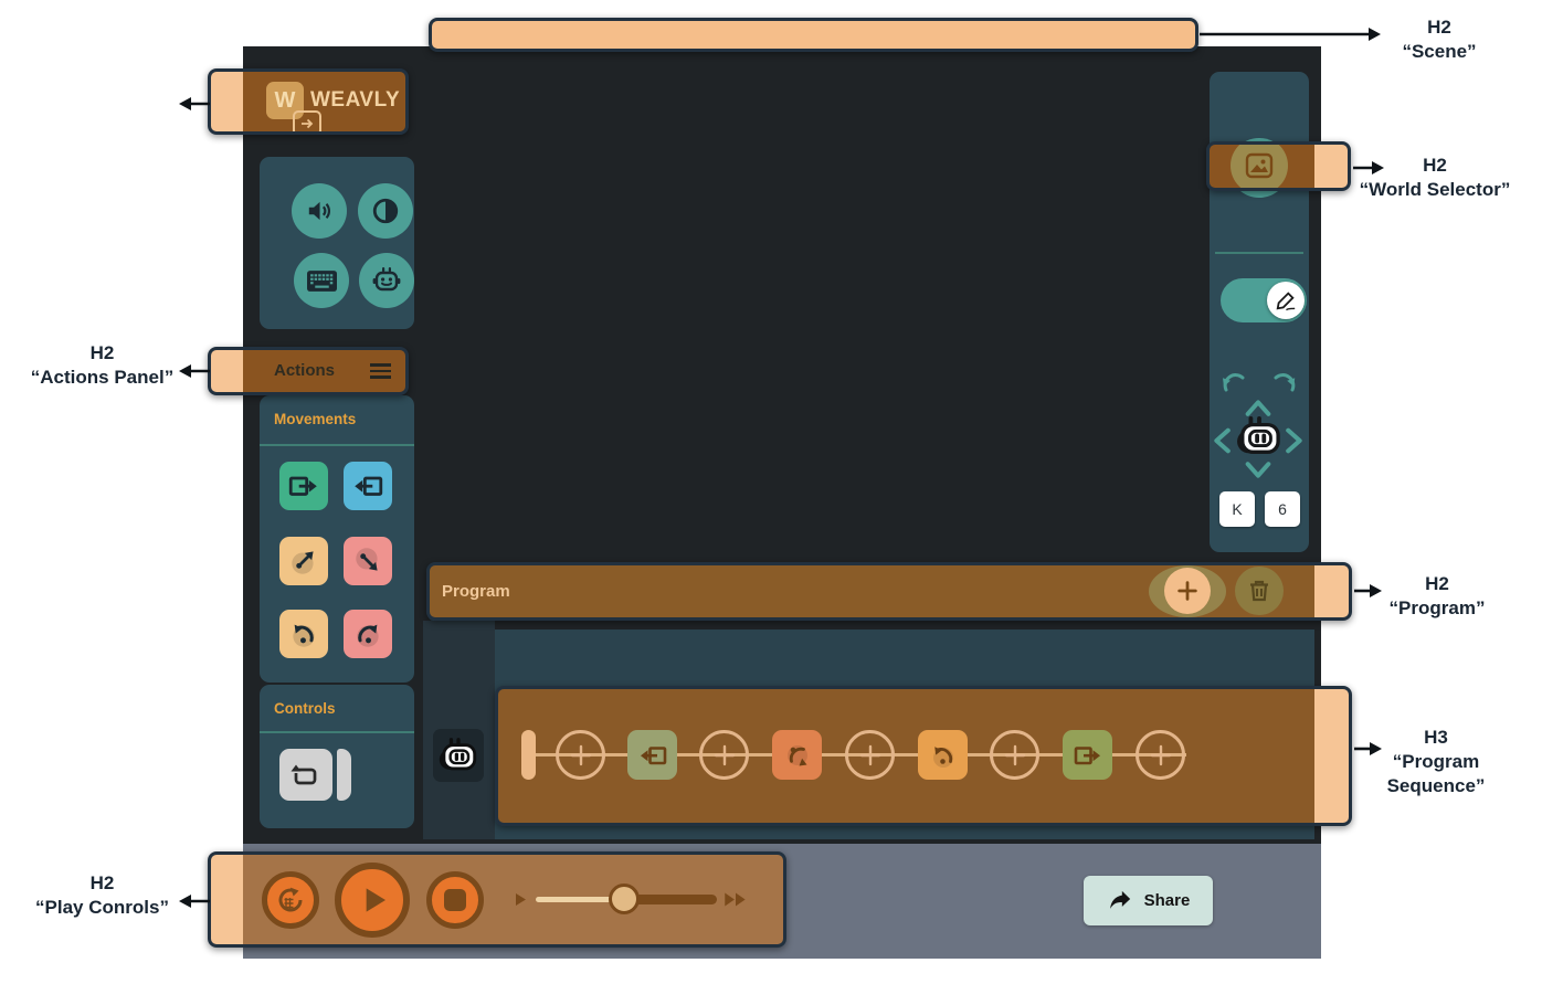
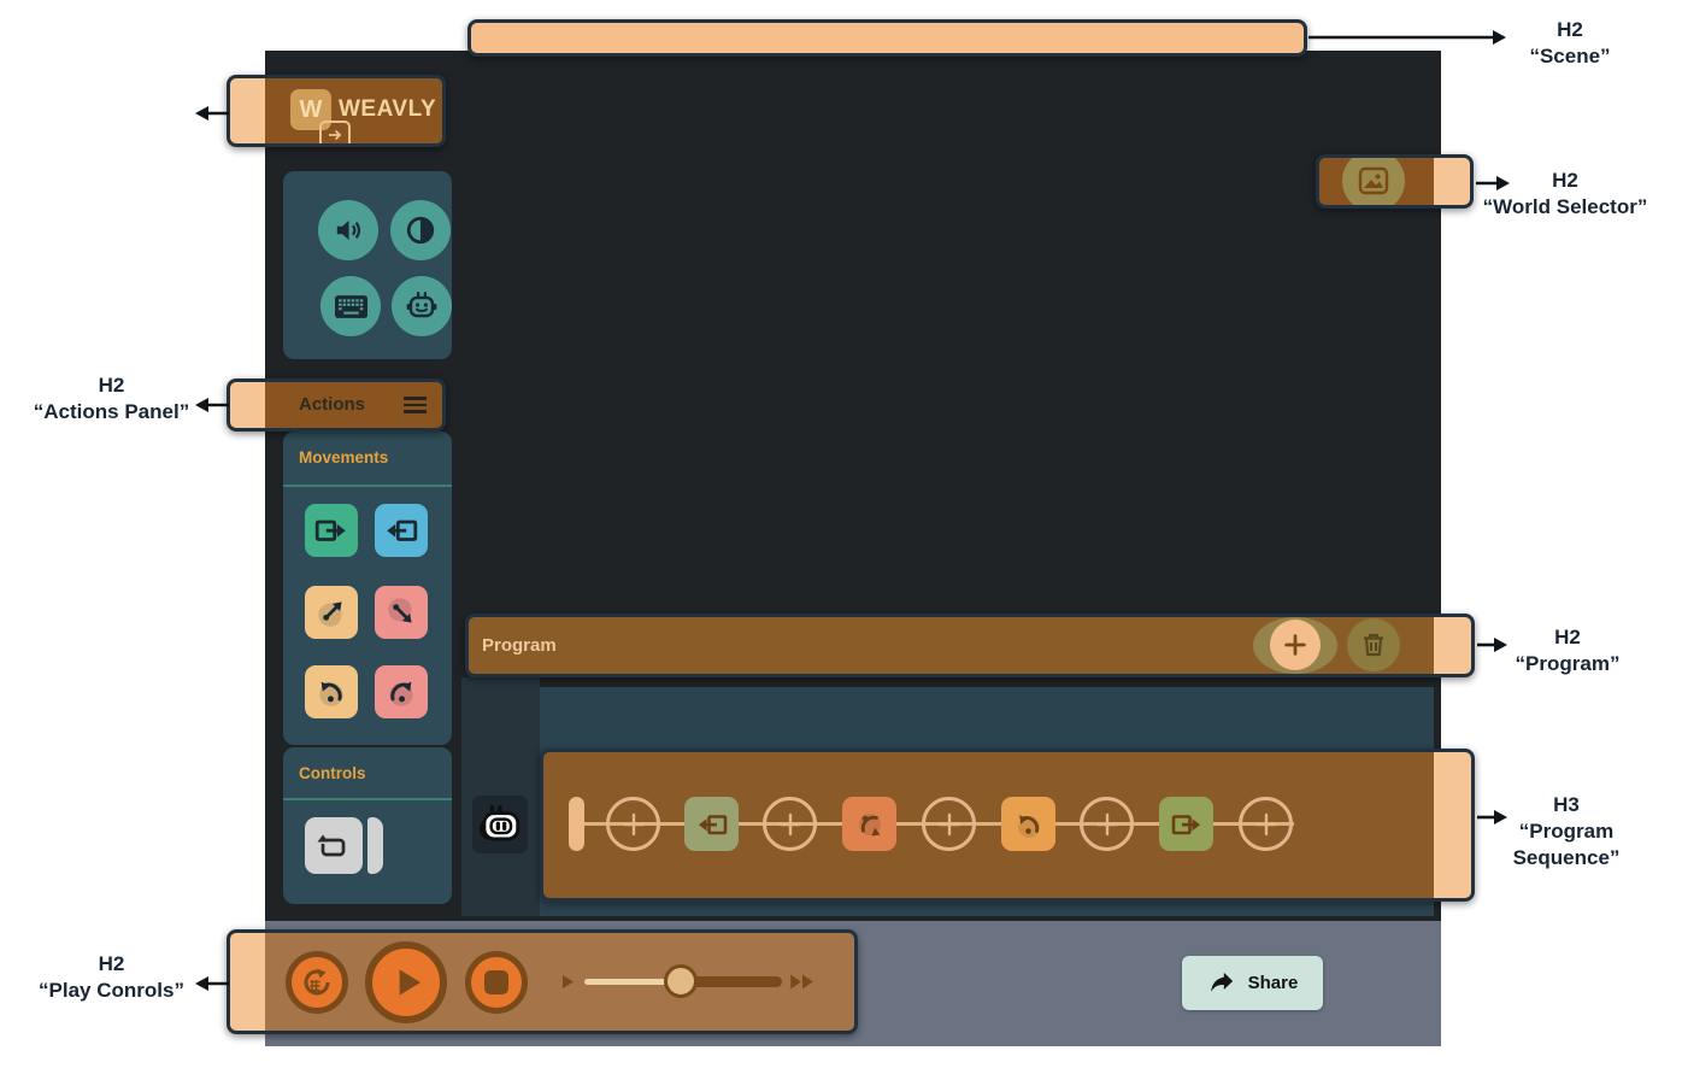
  Movements
  Controls
- K
- 6
  Share
  W
  WEAVLY
  Actions
  Program
  H2
  “Scene”
  H2
  “World Selector”
  H2
  “Actions Panel”
  H2
  “Program”
  H3
  “Program
  Sequence”
  H2
  “Play Conrols”
